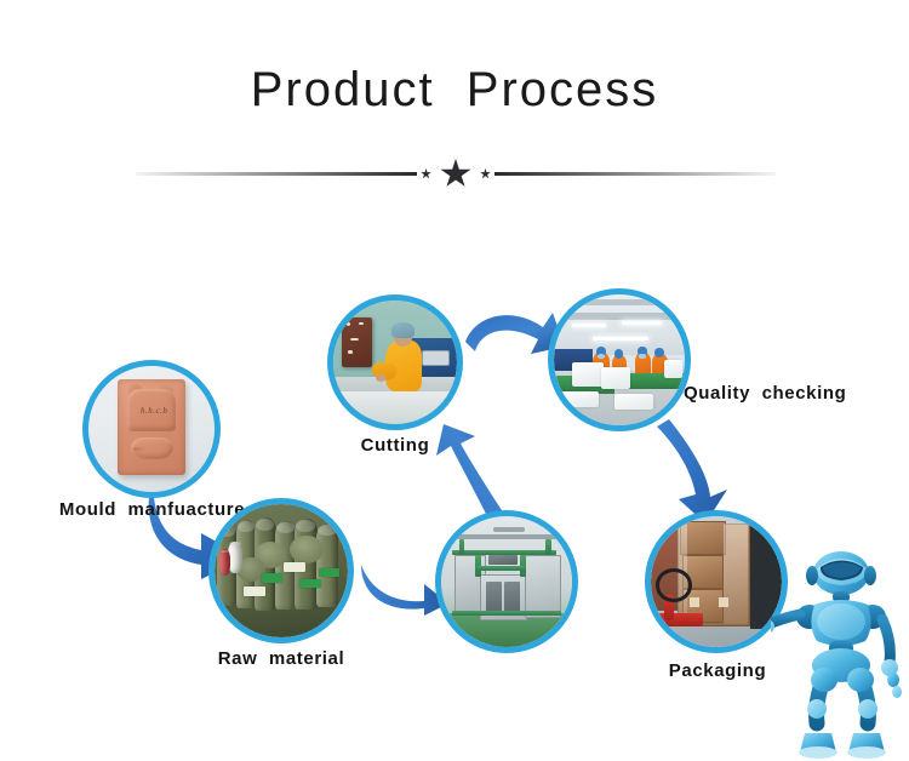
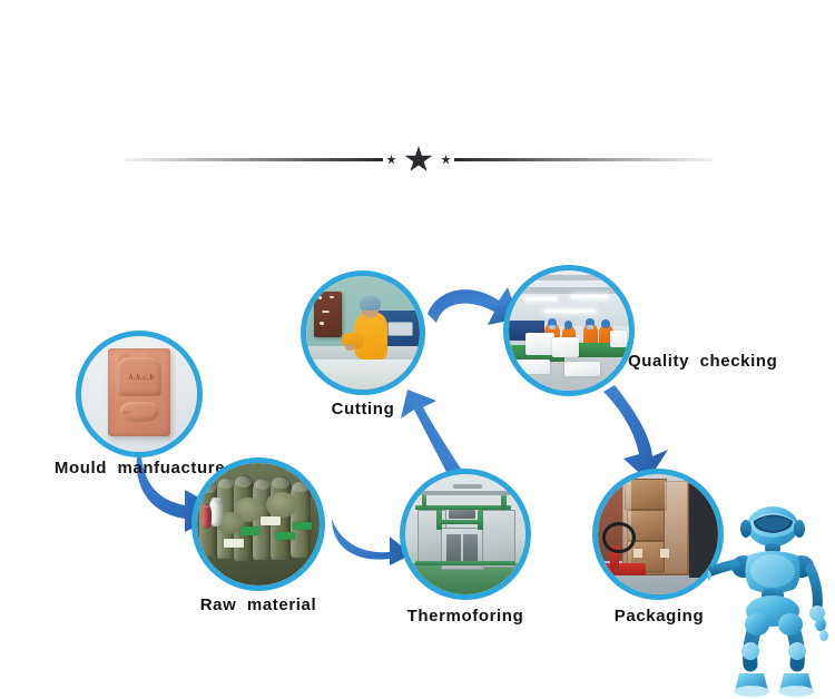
- Product Process
  h.h.c.b
  Mould manfuact
  Raw material
  Cutting
+ Thermoforing
  Quality checking
  Packaging
